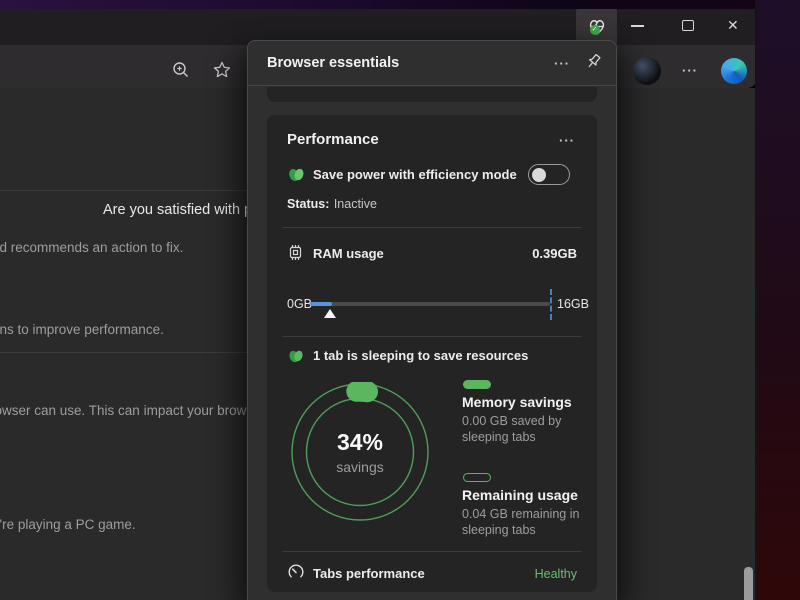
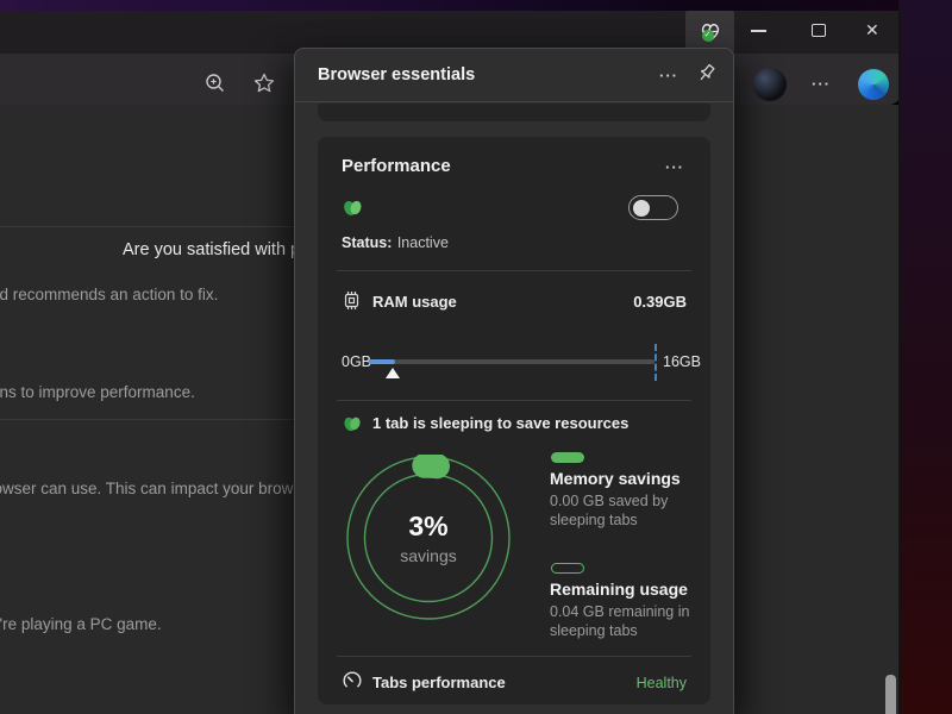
  ✕
  ···
  Are you satisfied with
  d recommends an action to fix.
  ns to improve performance.
  wser can use. This can impact your brow
  're playing a PC game.
  Browser essentials
  ···
  Performance
  ···
- Save power with efficiency mode
  Status: Inactive
  RAM usage
  0.39GB
  0GB
  16GB
  1 tab is sleeping to save resources
- 34%
+ 3%
  savings
  Memory savings
  0.00 GB saved by
  sleeping tabs
  Remaining usage
  0.04 GB remaining in
  sleeping tabs
  Tabs performance
  Healthy
